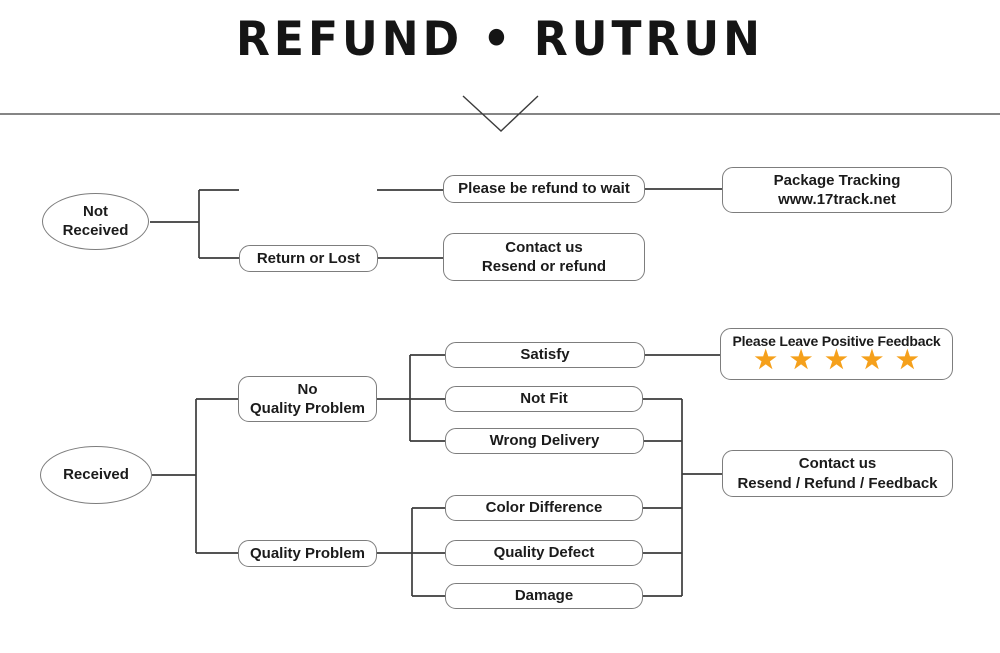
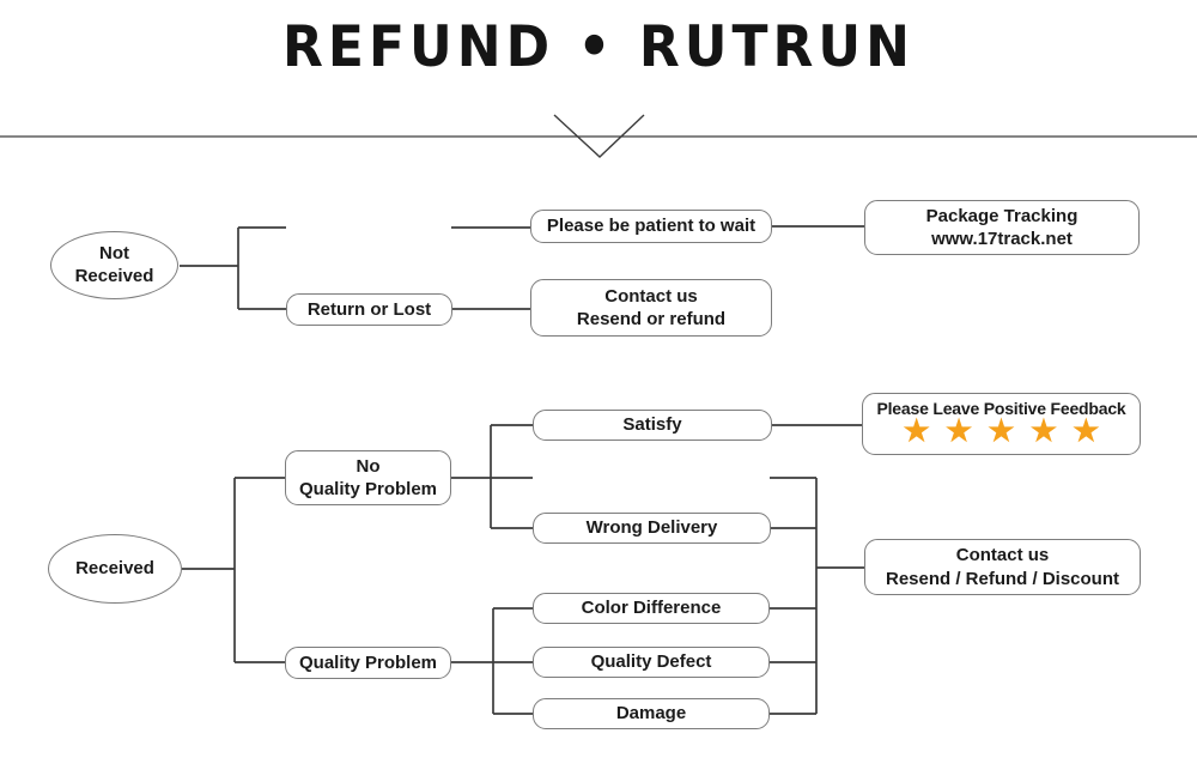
  REFUND • RUTRUN
  Not
  Received
  Return or Lost
- Please be refund to wait
+ Please be patient to wait
  Package Tracking
  www.17track.net
  Contact us
  Resend or refund
  Received
  No
  Quality Problem
  Quality Problem
  Satisfy
- Not Fit
  Wrong Delivery
  Color Difference
  Quality Defect
  Damage
  Please Leave Positive Feedback
  ★
  ★
  ★
  ★
  ★
  Contact us
- Resend / Refund / Feedback
+ Resend / Refund / Discount
